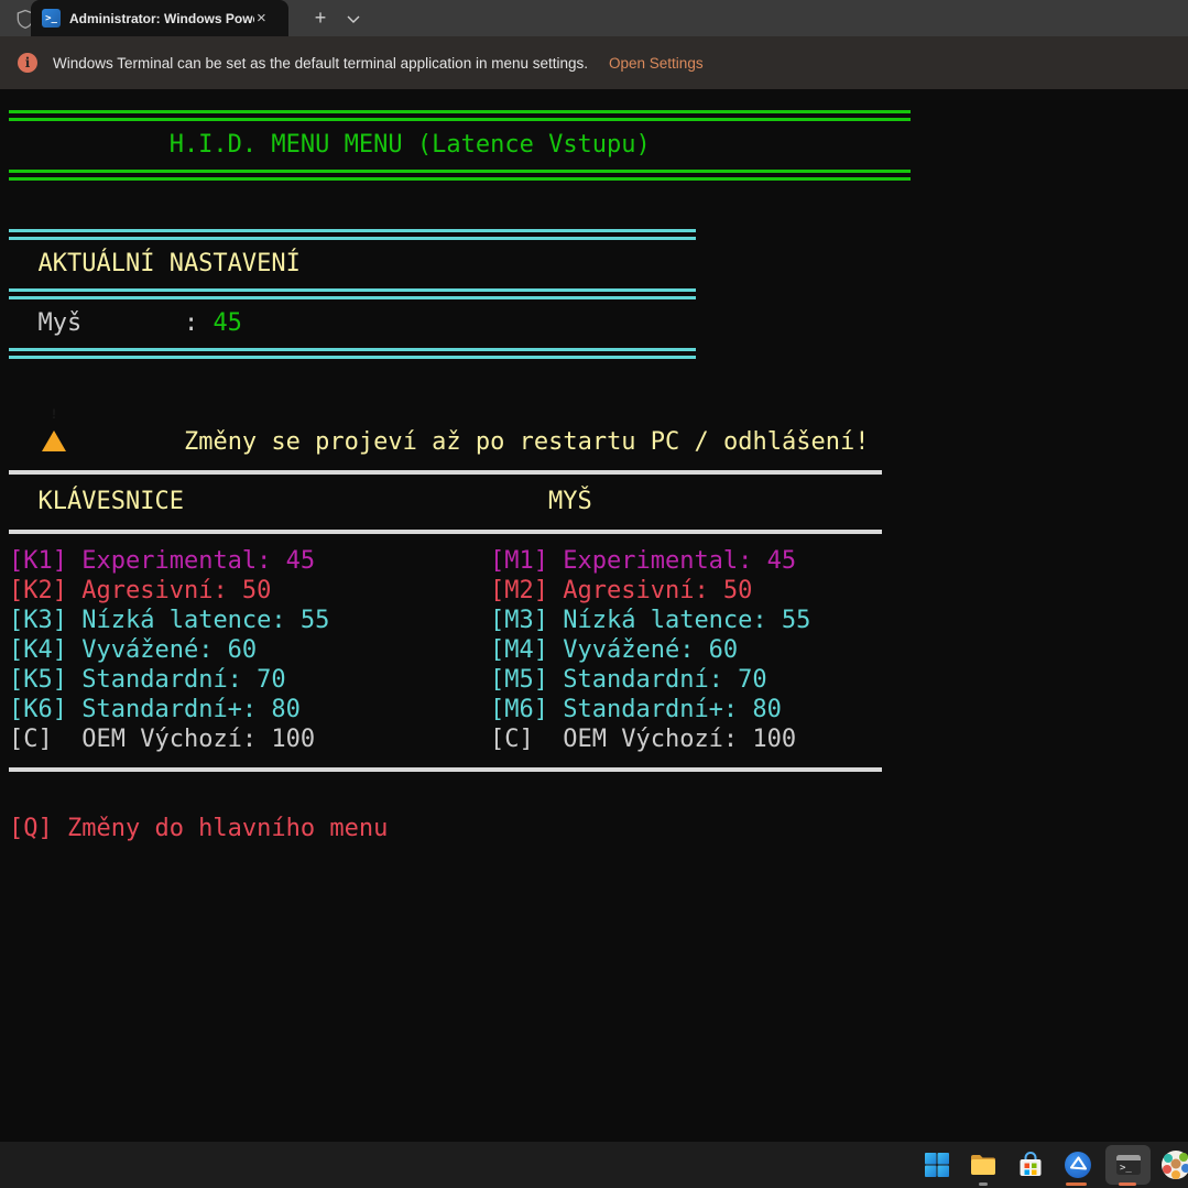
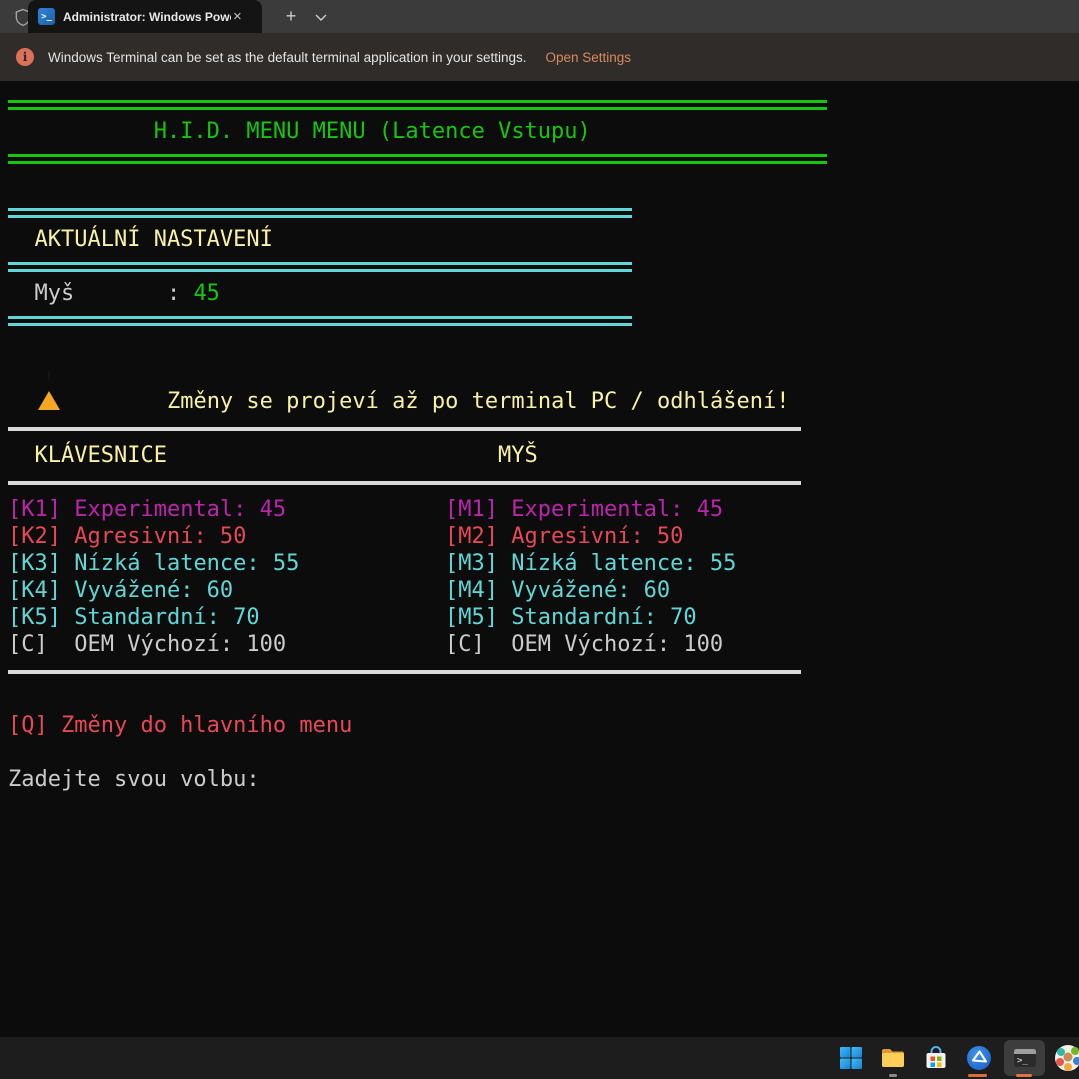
  >_
  Administrator: Windows Pow
  ×
  +
  i
- Windows Terminal can be set as the default terminal application in menu settings.
+ Windows Terminal can be set as the default terminal application in your settings.
  Open Settings
  H.I.D. MENU MENU (Latence Vstupu)
  AKTUÁLNÍ NASTAVENÍ
  Myš : 45
- Změny se projeví až po restartu PC / odhlášení!
+ Změny se projeví až po terminal PC / odhlášení!
  KLÁVESNICE
  MYŠ
  [K1] Experimental: 45
  [M1] Experimental: 45
  [K2] Agresivní: 50
  [M2] Agresivní: 50
  [K3] Nízká latence: 55
  [M3] Nízká latence: 55
  [K4] Vyvážené: 60
  [M4] Vyvážené: 60
  [K5] Standardní: 70
  [M5] Standardní: 70
- [K6] Standardní+: 80
- [M6] Standardní+: 80
  [C] OEM Výchozí: 100
  [C] OEM Výchozí: 100
  [Q] Změny do hlavního menu
+ Zadejte svou volbu:
  >_
